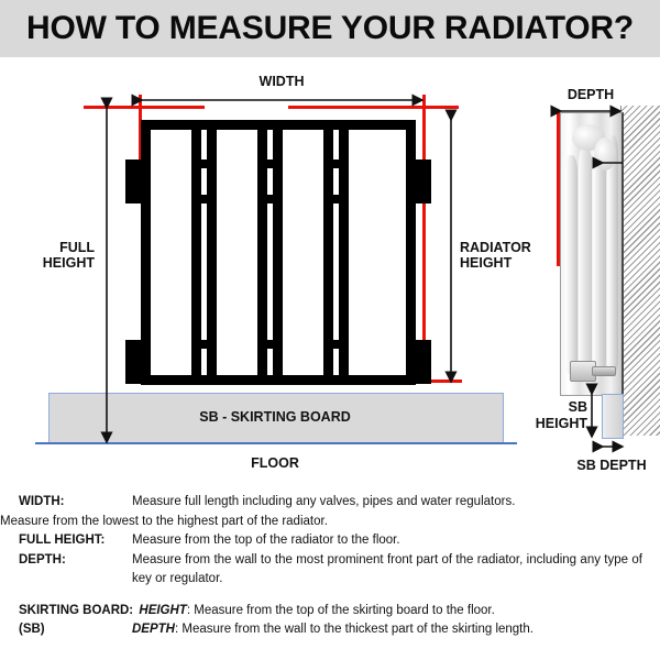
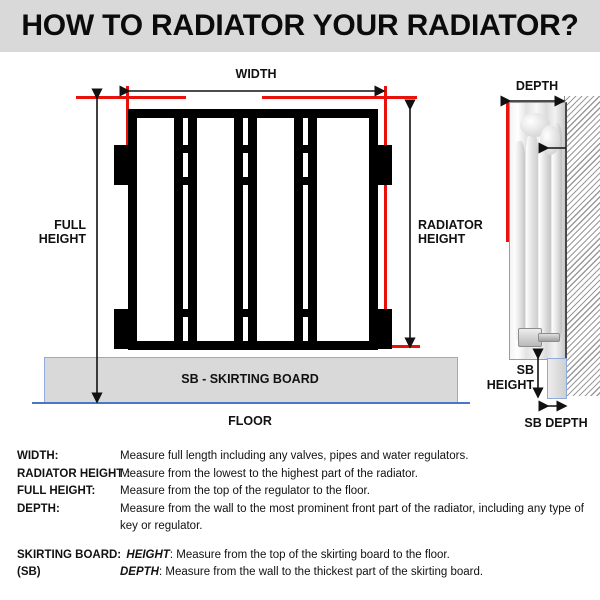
- HOW TO MEASURE YOUR RADIATOR?
+ HOW TO RADIATOR YOUR RADIATOR?
  SB - SKIRTING BOARD
  FLOOR
  WIDTH
  FULL
  HEIGHT
  RADIATOR
  HEIGHT
  DEPTH
  SB
  HEIGHT
  SB DEPTH
  WIDTH:
  Measure full length including any valves, pipes and water regulators.
+ RADIATOR HEIGHT :
  Measure from the lowest to the highest part of the radiator.
  FULL HEIGHT:
- Measure from the top of the radiator to the floor.
+ Measure from the top of the regulator to the floor.
  DEPTH:
  Measure from the wall to the most prominent front part of the radiator, including any type of key or regulator.
  SKIRTING BOARD:
  (SB)
  HEIGHT: Measure from the top of the skirting board to the floor.
- DEPTH: Measure from the wall to the thickest part of the skirting length.
+ DEPTH: Measure from the wall to the thickest part of the skirting board.
